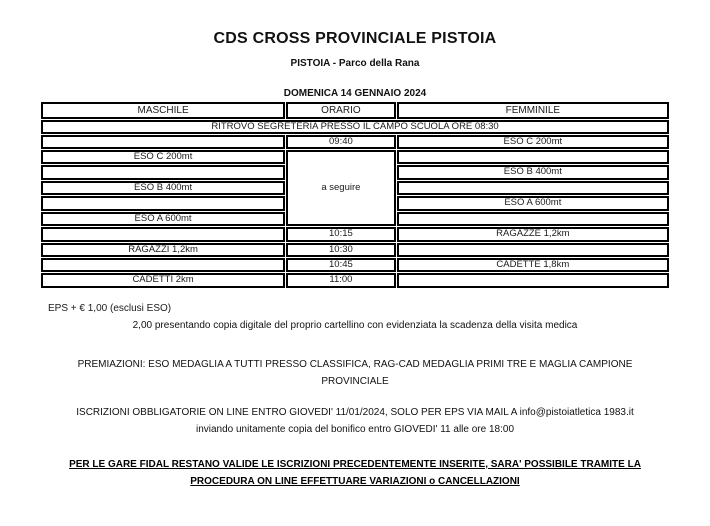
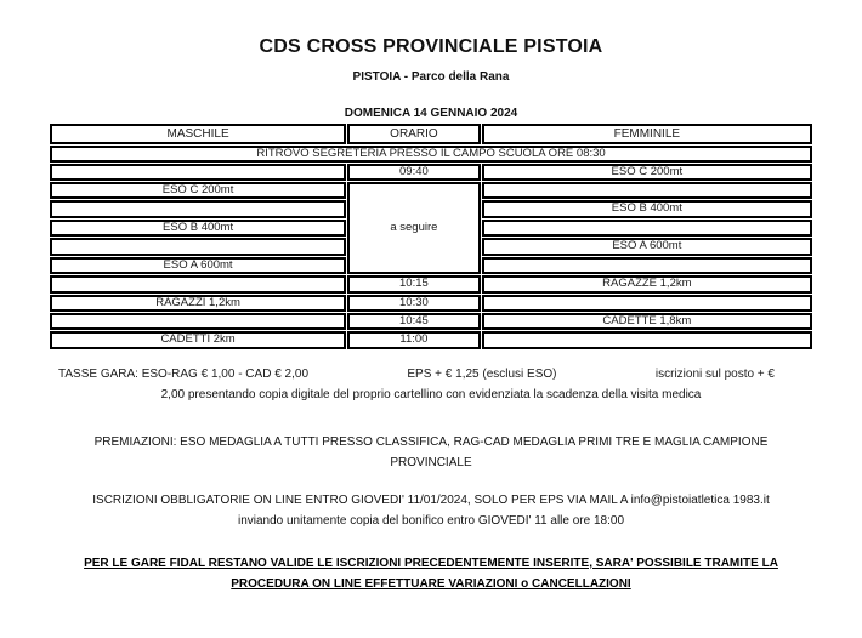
  CDS CROSS PROVINCIALE PISTOIA
  PISTOIA - Parco della Rana
  DOMENICA 14 GENNAIO 2024
  MASCHILE	ORARIO	FEMMINILE
  RITROVO SEGRETERIA PRESSO IL CAMPO SCUOLA ORE 08:30
  	09:40	ESO C 200mt
  ESO C 200mt	a seguire
  	ESO B 400mt
  ESO B 400mt
  	ESO A 600mt
  ESO A 600mt
  	10:15	RAGAZZE 1,2km
  RAGAZZI 1,2km	10:30
  	10:45	CADETTE 1,8km
  CADETTI 2km	11:00
+ TASSE GARA: ESO-RAG € 1,00 - CAD € 2,00
- EPS + € 1,00 (esclusi ESO)
+ EPS + € 1,25 (esclusi ESO)
+ iscrizioni sul posto + €
  2,00 presentando copia digitale del proprio cartellino con evidenziata la scadenza della visita medica
  PREMIAZIONI: ESO MEDAGLIA A TUTTI PRESSO CLASSIFICA, RAG-CAD MEDAGLIA PRIMI TRE E MAGLIA CAMPIONE
  PROVINCIALE
  ISCRIZIONI OBBLIGATORIE ON LINE ENTRO GIOVEDI' 11/01/2024, SOLO PER EPS VIA MAIL A info@pistoiatletica 1983.it
  inviando unitamente copia del bonifico entro GIOVEDI' 11 alle ore 18:00
  PER LE GARE FIDAL RESTANO VALIDE LE ISCRIZIONI PRECEDENTEMENTE INSERITE, SARA' POSSIBILE TRAMITE LA
  PROCEDURA ON LINE EFFETTUARE VARIAZIONI o CANCELLAZIONI
